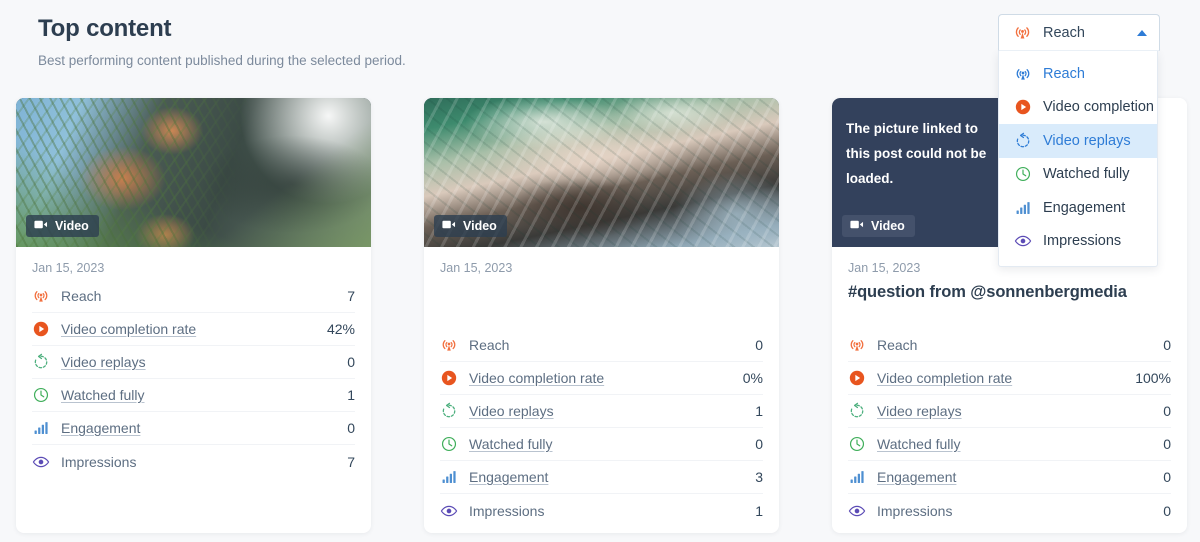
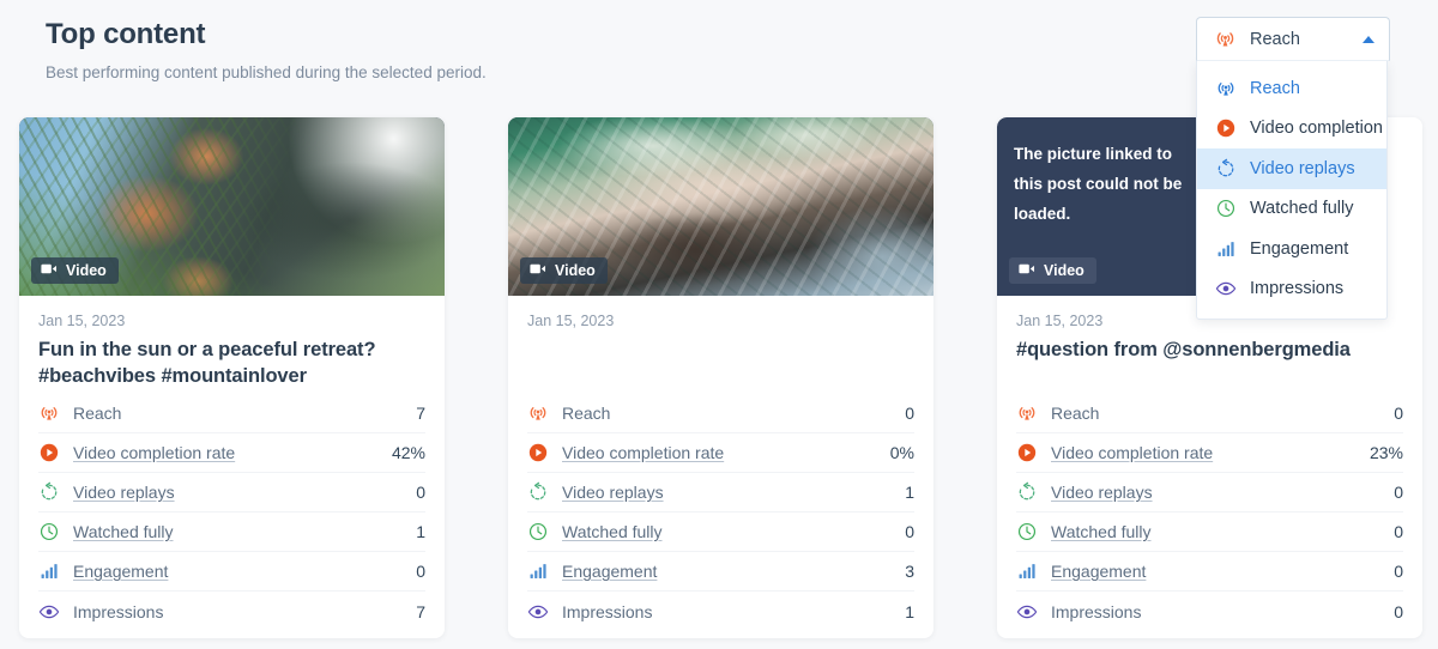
  Top content
  Best performing content published during the selected period.
  Reach
  Reach
  Video completion
  Video replays
  Watched fully
  Engagement
  Impressions
  Video
  Jan 15, 2023
+ Fun in the sun or a peaceful retreat? #beachvibes #mountainlover
  Reach
  7
  Video completion rate
  42%
  Video replays
  0
  Watched fully
  1
  Engagement
  0
  Impressions
  7
  Video
  Jan 15, 2023
  Reach
  0
  Video completion rate
  0%
  Video replays
  1
  Watched fully
  0
  Engagement
  3
  Impressions
  1
  The picture linked to this post could not be loaded.
  Video
  Jan 15, 2023
  #question from @sonnenbergmedia
  Reach
  0
  Video completion rate
- 100%
+ 23%
  Video replays
  0
  Watched fully
  0
  Engagement
  0
  Impressions
  0
